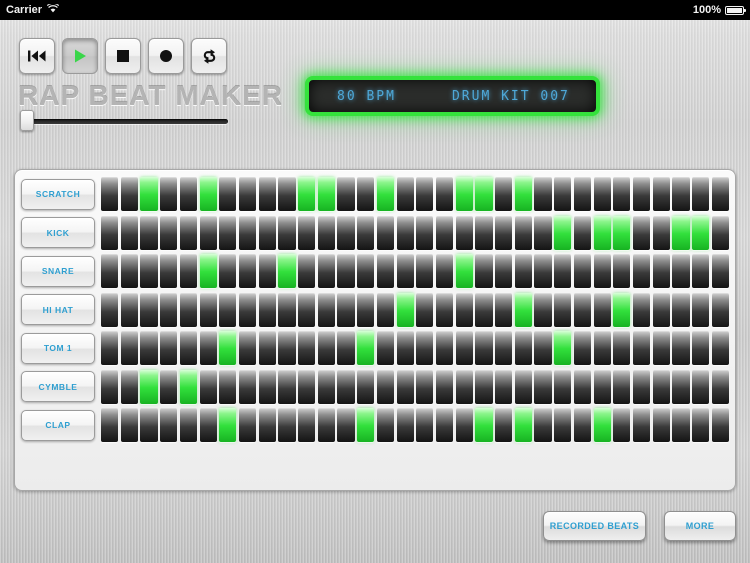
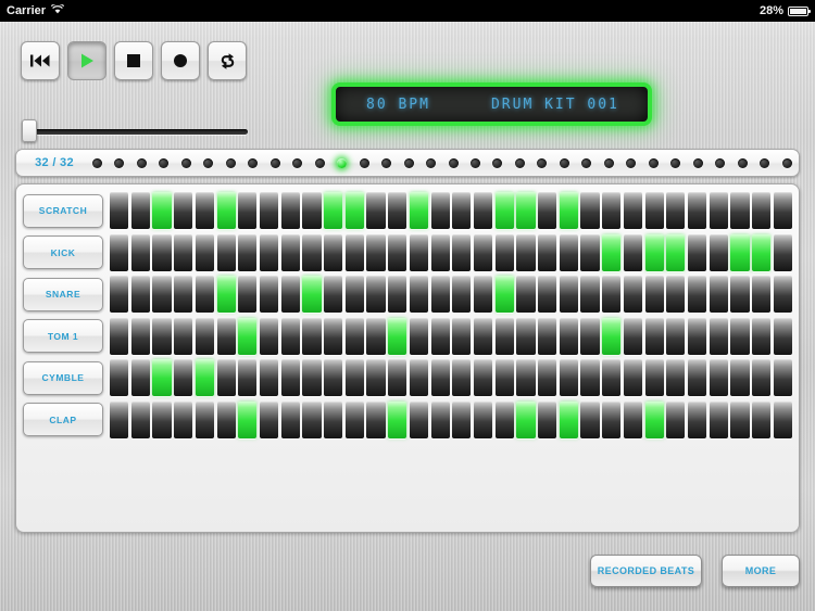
  Carrier
- 100%
+ 28%
- RAP BEAT MAKER
  80 BPM
- DRUM KIT 007
+ DRUM KIT 001
+ 32 / 32
  SCRATCH
  KICK
  SNARE
- HI HAT
  TOM 1
  CYMBLE
  CLAP
  RECORDED BEATS
  MORE
